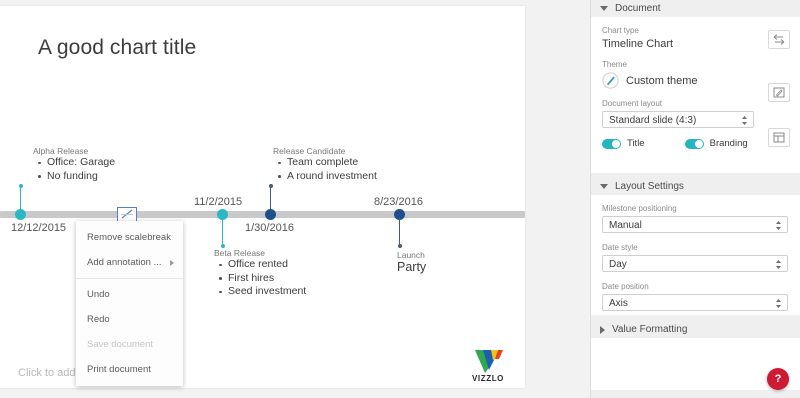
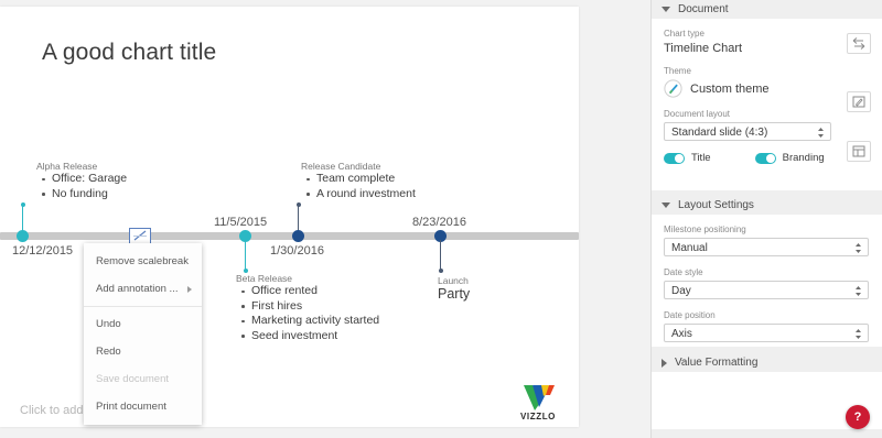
  A good chart title
  Alpha Release
  Office: Garage
  No funding
  12/12/2015
- 11/2/2015
+ 11/5/2015
  Beta Release
  Office rented
  First hires
+ Marketing activity started
  Seed investment
  Release Candidate
  Team complete
  A round investment
  1/30/2016
  8/23/2016
  Launch
  Party
  VIZZLO
  Remove scalebreak
  Add annotation ...
  Undo
  Redo
  Save document
  Print document
  Document
  Chart type
  Timeline Chart
  Theme
  Custom theme
  Document layout
  Standard slide (4:3)
  Title
  Branding
  Layout Settings
  Milestone positioning
  Manual
  Date style
  Day
  Date position
  Axis
  Value Formatting
  ?
